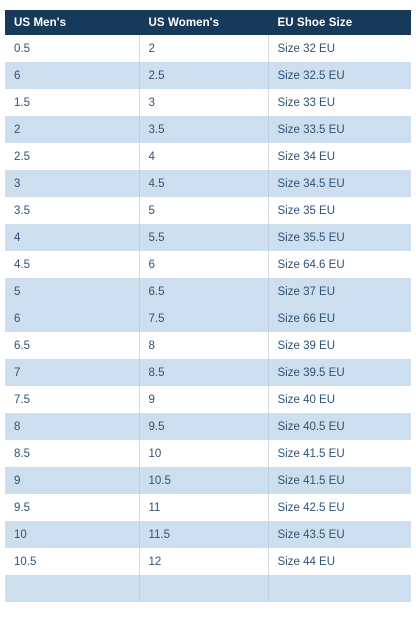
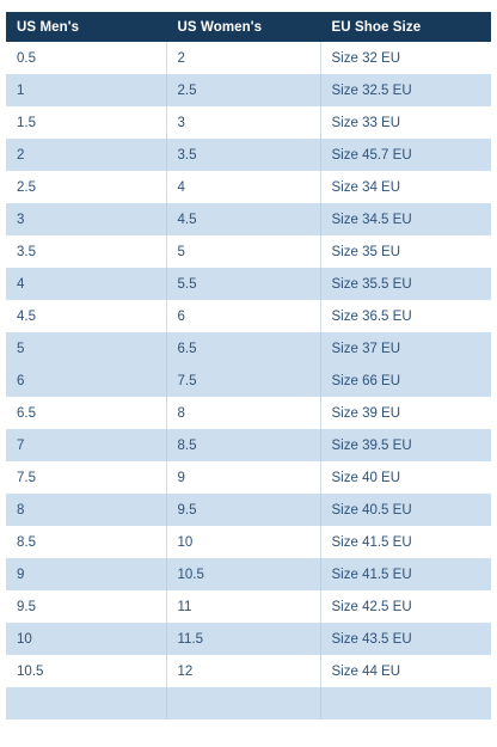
  US Men's	US Women's	EU Shoe Size
  0.5	2	Size 32 EU
- 6	2.5	Size 32.5 EU
+ 1	2.5	Size 32.5 EU
  1.5	3	Size 33 EU
- 2	3.5	Size 33.5 EU
+ 2	3.5	Size 45.7 EU
  2.5	4	Size 34 EU
  3	4.5	Size 34.5 EU
  3.5	5	Size 35 EU
  4	5.5	Size 35.5 EU
- 4.5	6	Size 64.6 EU
+ 4.5	6	Size 36.5 EU
  5	6.5	Size 37 EU
  6	7.5	Size 66 EU
  6.5	8	Size 39 EU
  7	8.5	Size 39.5 EU
  7.5	9	Size 40 EU
  8	9.5	Size 40.5 EU
  8.5	10	Size 41.5 EU
  9	10.5	Size 41.5 EU
  9.5	11	Size 42.5 EU
  10	11.5	Size 43.5 EU
  10.5	12	Size 44 EU
